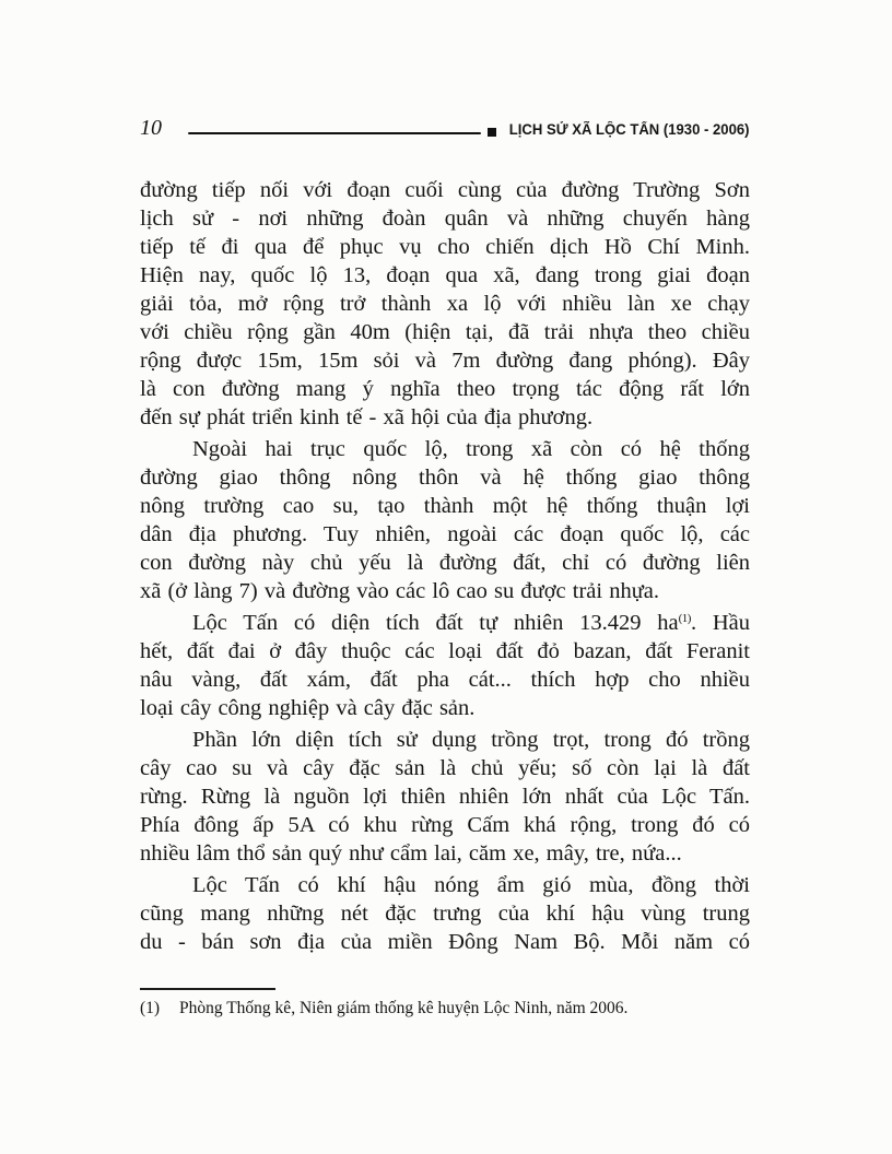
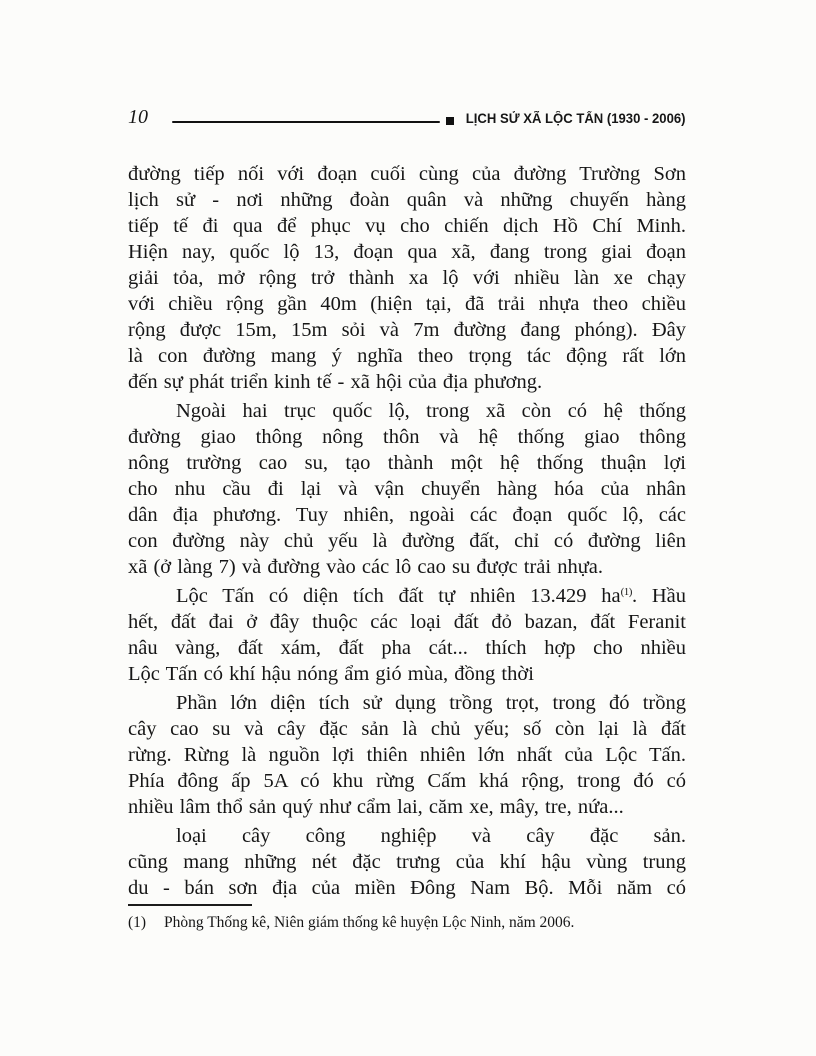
  10
  LỊCH SỬ XÃ LỘC TẤN (1930 - 2006)
  đường tiếp nối với đoạn cuối cùng của đường Trường Sơn
  lịch sử - nơi những đoàn quân và những chuyến hàng
  tiếp tế đi qua để phục vụ cho chiến dịch Hồ Chí Minh.
  Hiện nay, quốc lộ 13, đoạn qua xã, đang trong giai đoạn
  giải tỏa, mở rộng trở thành xa lộ với nhiều làn xe chạy
  với chiều rộng gần 40m (hiện tại, đã trải nhựa theo chiều
  rộng được 15m, 15m sỏi và 7m đường đang phóng). Đây
  là con đường mang ý nghĩa theo trọng tác động rất lớn
  đến sự phát triển kinh tế - xã hội của địa phương.
  Ngoài hai trục quốc lộ, trong xã còn có hệ thống
  đường giao thông nông thôn và hệ thống giao thông
  nông trường cao su, tạo thành một hệ thống thuận lợi
+ cho nhu cầu đi lại và vận chuyển hàng hóa của nhân
  dân địa phương. Tuy nhiên, ngoài các đoạn quốc lộ, các
  con đường này chủ yếu là đường đất, chỉ có đường liên
  xã (ở làng 7) và đường vào các lô cao su được trải nhựa.
  Lộc Tấn có diện tích đất tự nhiên 13.429 ha(1). Hầu
  hết, đất đai ở đây thuộc các loại đất đỏ bazan, đất Feranit
  nâu vàng, đất xám, đất pha cát... thích hợp cho nhiều
- loại cây công nghiệp và cây đặc sản.
+ Lộc Tấn có khí hậu nóng ẩm gió mùa, đồng thời
  Phần lớn diện tích sử dụng trồng trọt, trong đó trồng
  cây cao su và cây đặc sản là chủ yếu; số còn lại là đất
  rừng. Rừng là nguồn lợi thiên nhiên lớn nhất của Lộc Tấn.
  Phía đông ấp 5A có khu rừng Cấm khá rộng, trong đó có
  nhiều lâm thổ sản quý như cẩm lai, căm xe, mây, tre, nứa...
- Lộc Tấn có khí hậu nóng ẩm gió mùa, đồng thời
+ loại cây công nghiệp và cây đặc sản.
  cũng mang những nét đặc trưng của khí hậu vùng trung
  du - bán sơn địa của miền Đông Nam Bộ. Mỗi năm có
  (1) Phòng Thống kê, Niên giám thống kê huyện Lộc Ninh, năm 2006.
